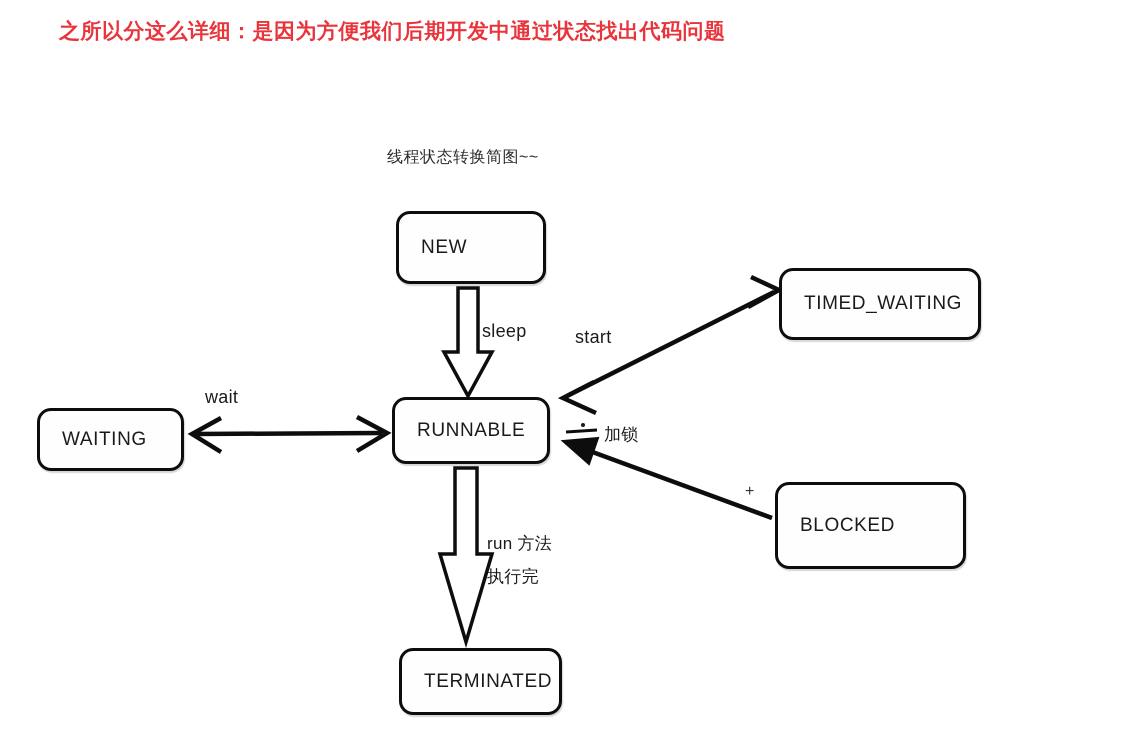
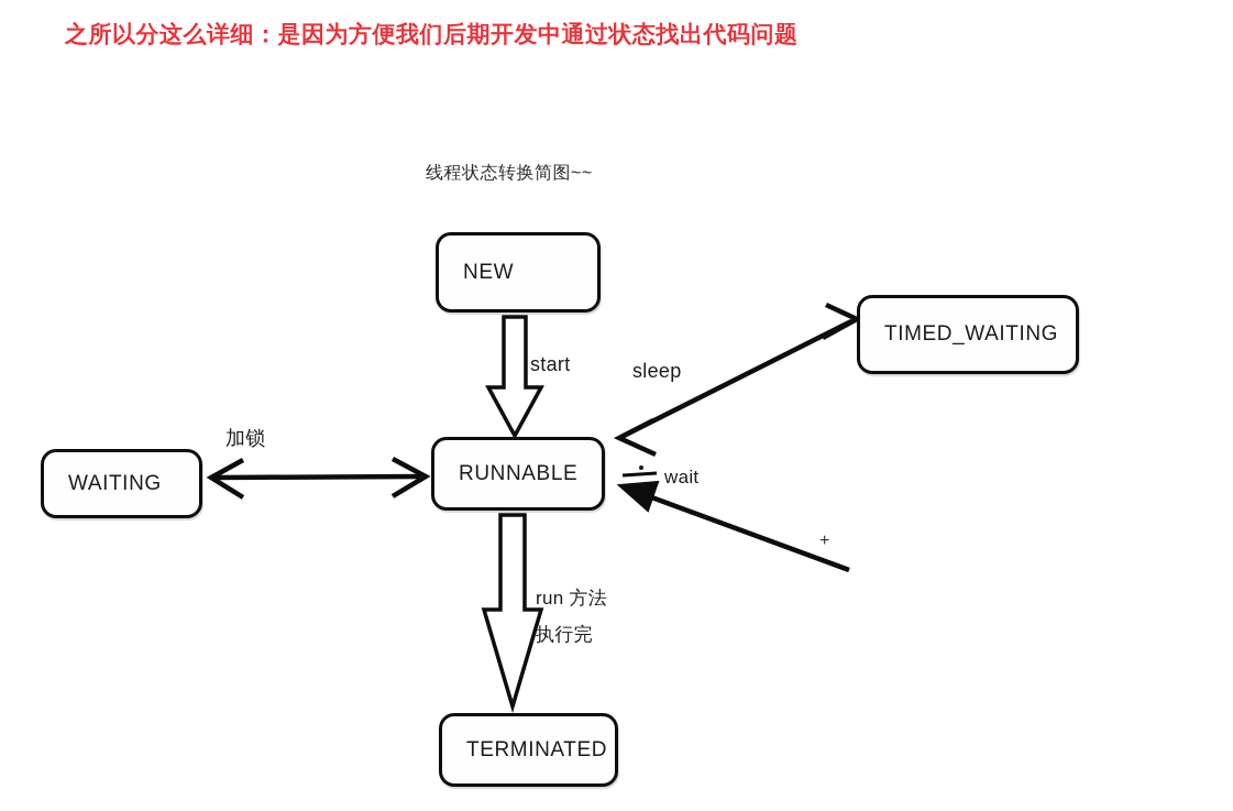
  之所以分这么详细：是因为方便我们后期开发中通过状态找出代码问题
  线程状态转换简图~~
  NEW
  RUNNABLE
  WAITING
  TIMED_WAITING
- BLOCKED
  TERMINATED
- sleep
+ start
  run 方法
  执行完
- wait
+ 加锁
- start
+ sleep
- 加锁
+ wait
  +
